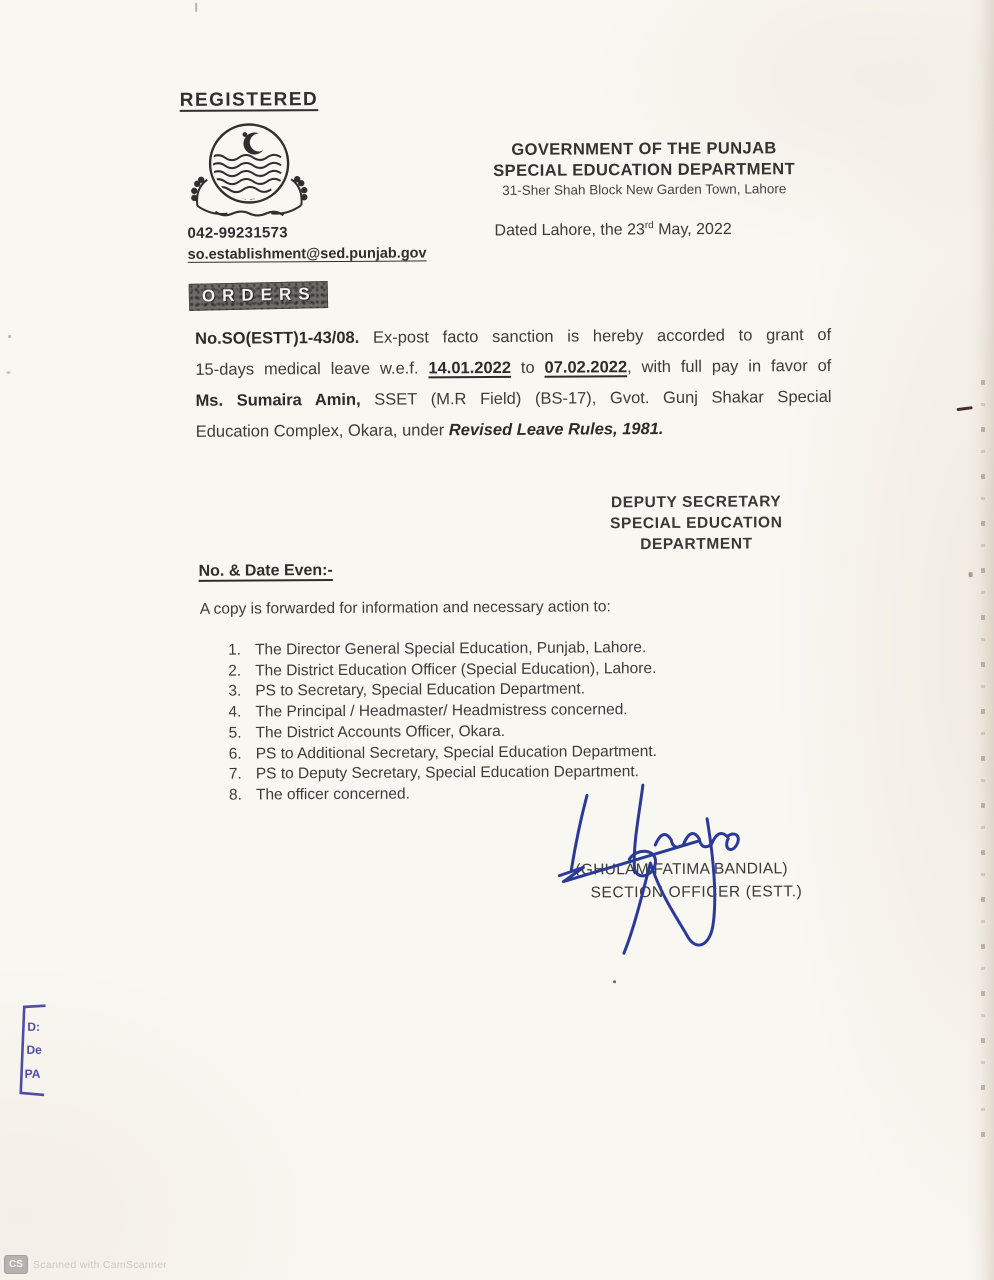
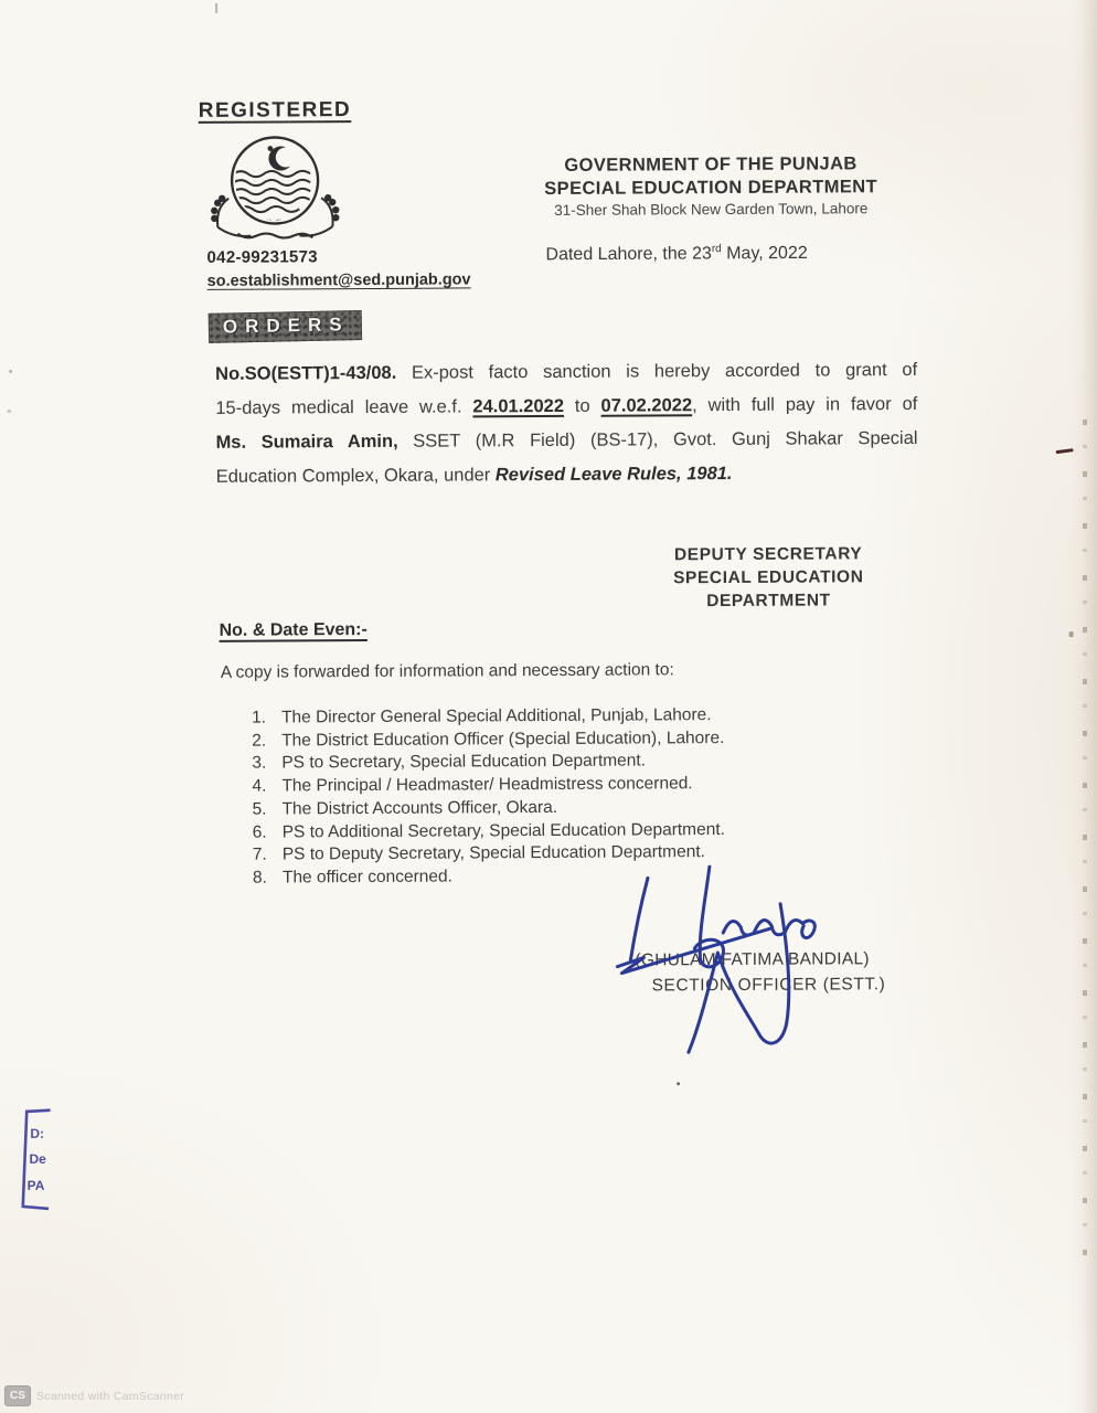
  REGISTERED
  GOVERNMENT OF THE PUNJAB
  SPECIAL EDUCATION DEPARTMENT
  31-Sher Shah Block New Garden Town, Lahore
  042-99231573
  so.establishment@sed.punjab.gov
  Dated Lahore, the 23rd May, 2022
  ORDERS
  No.SO(ESTT)1-43/08. Ex-post facto sanction is hereby accorded to grant of
- 15-days medical leave w.e.f. 14.01.2022 to 07.02.2022, with full pay in favor of
+ 15-days medical leave w.e.f. 24.01.2022 to 07.02.2022, with full pay in favor of
  Ms. Sumaira Amin, SSET (M.R Field) (BS-17), Gvot. Gunj Shakar Special
  Education Complex, Okara, under Revised Leave Rules, 1981.
  DEPUTY SECRETARY
  SPECIAL EDUCATION
  DEPARTMENT
  No. & Date Even:-
  A copy is forwarded for information and necessary action to:
  1.
- The Director General Special Education, Punjab, Lahore.
+ The Director General Special Additional, Punjab, Lahore.
  2.
  The District Education Officer (Special Education), Lahore.
  3.
  PS to Secretary, Special Education Department.
  4.
  The Principal / Headmaster/ Headmistress concerned.
  5.
  The District Accounts Officer, Okara.
  6.
  PS to Additional Secretary, Special Education Department.
  7.
  PS to Deputy Secretary, Special Education Department.
  8.
  The officer concerned.
  GULAM FATIMA BANDIAL)
  SECTION OFFICER (ESTT.)
  D:
  De
  PA
  CS
  Scanned with CamScanner
